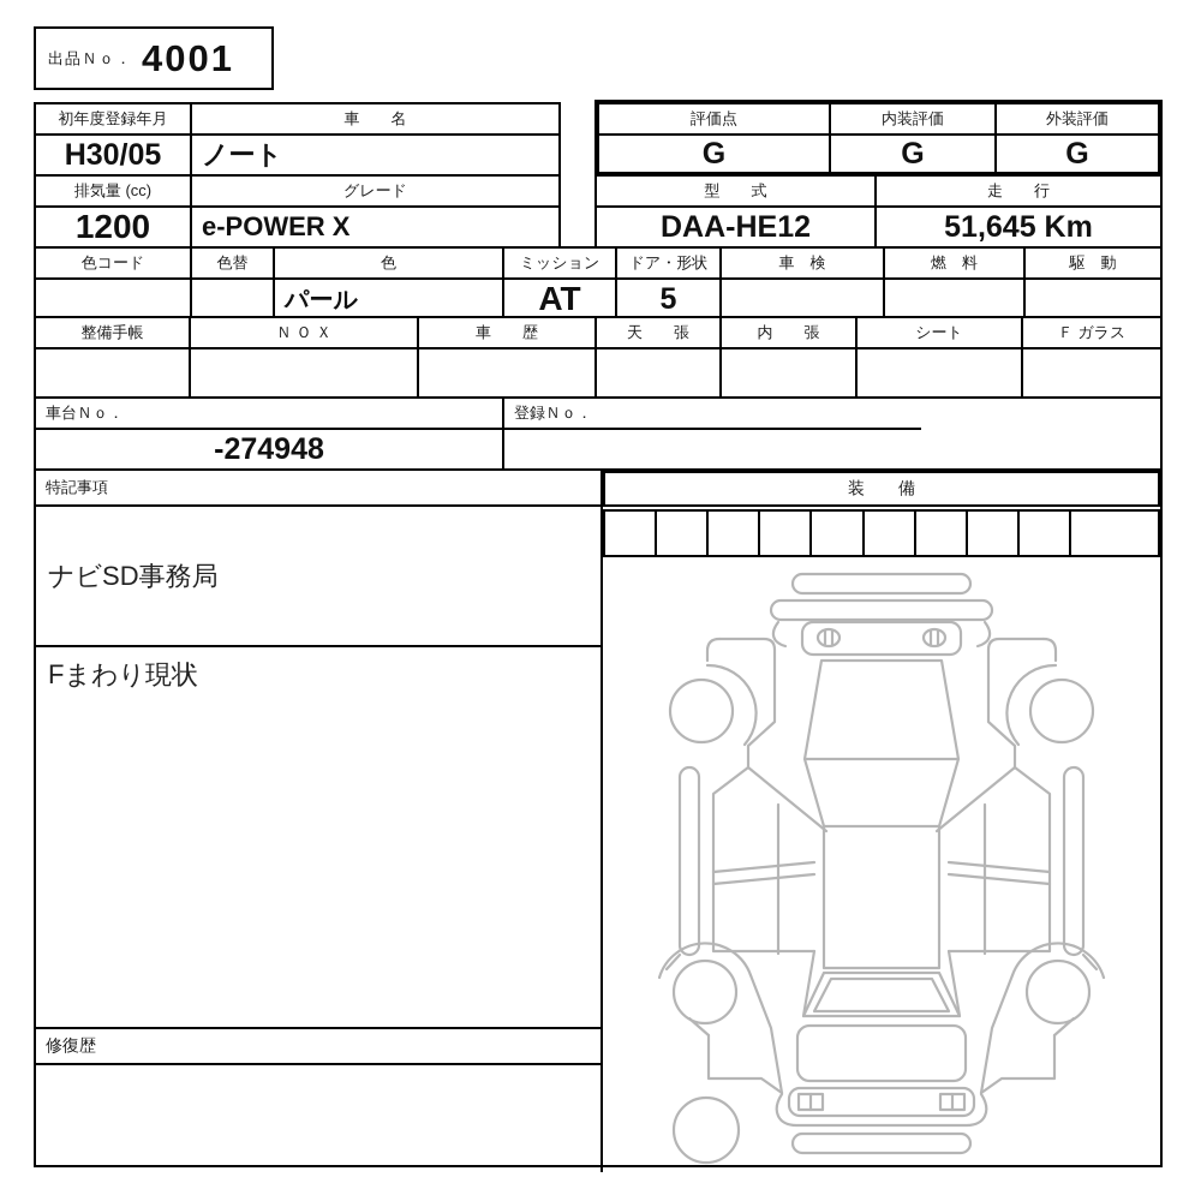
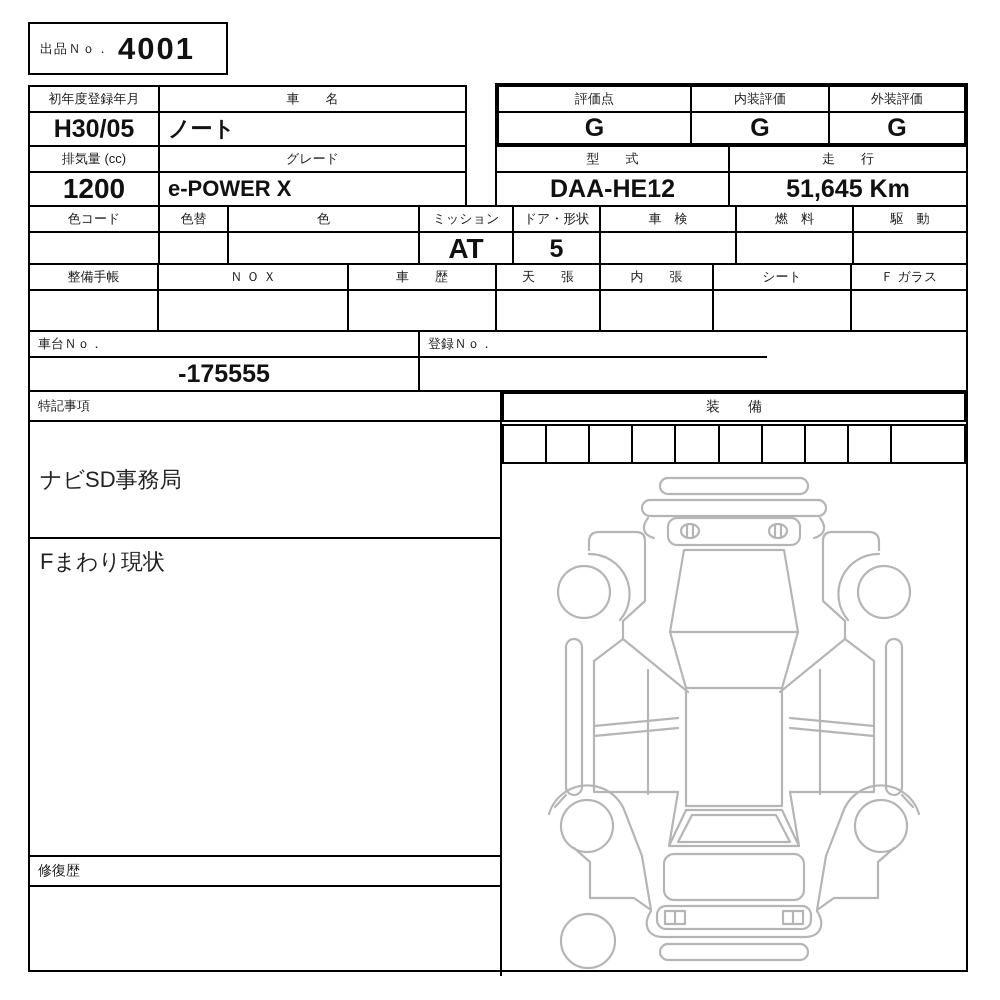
  出品Ｎｏ．
  4001
  初年度登録年月
  H30/05
  車 名
  ノート
  評価点
  G
  内装評価
  G
  外装評価
  G
  排気量 (cc)
  1200
  グレード
  e-POWER X
  型 式
  DAA-HE12
  走 行
  51,645 Km
  色コード
  色替
  色
- パール
  ミッション
  AT
  ドア・形状
  5
  車 検
  燃 料
  駆 動
  整備手帳
  Ｎ Ｏ Ｘ
  車 歴
  天 張
  内 張
  シート
  Ｆ ガラス
  車台Ｎｏ．
- -274948
+ -175555
  登録Ｎｏ．
  特記事項
  ナビSD事務局
  Fまわり現状
  修復歴
  装 備
